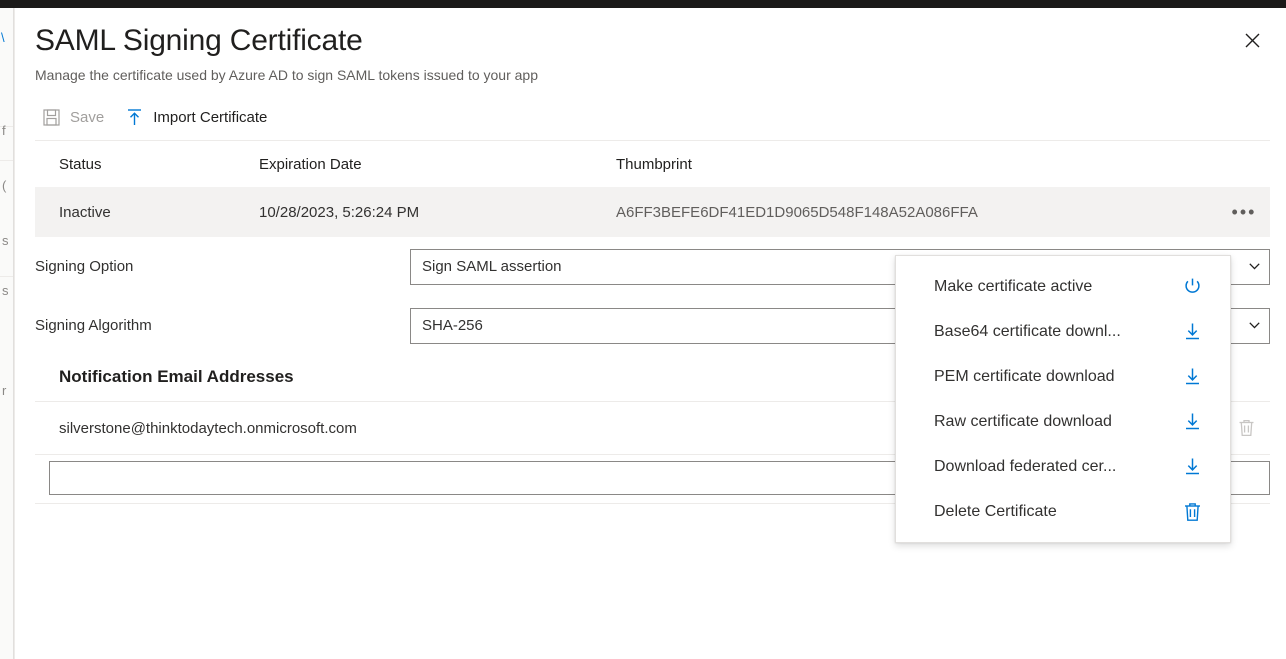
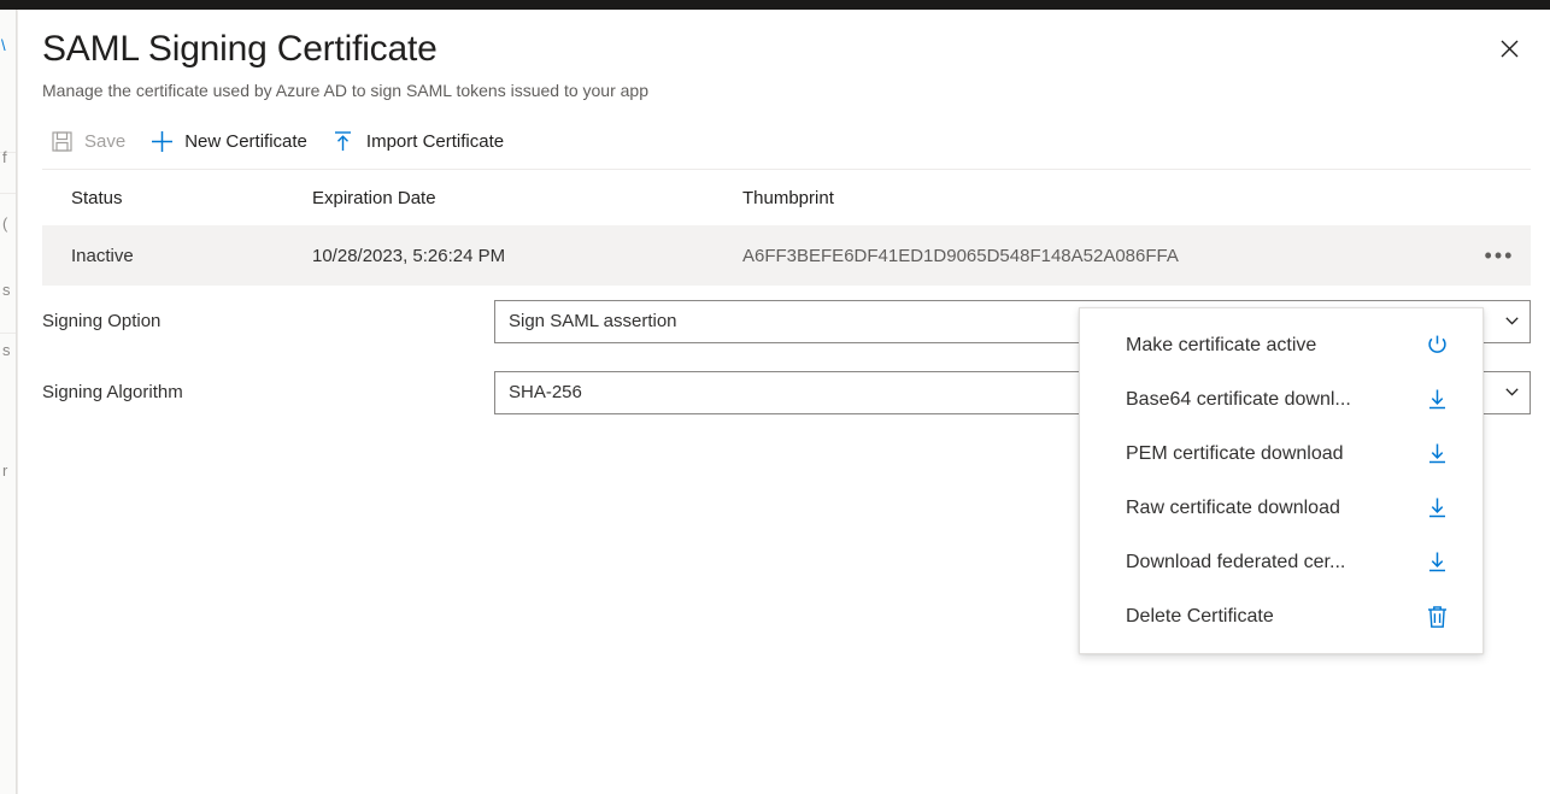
  \
  f
  (
  s
  s
  r
  SAML Signing Certificate
  Manage the certificate used by Azure AD to sign SAML tokens issued to your app
  Save
+ New Certificate
  Import Certificate
  Status
  Expiration Date
  Thumbprint
  Inactive
  10/28/2023, 5:26:24 PM
  A6FF3BEFE6DF41ED1D9065D548F148A52A086FFA
  •••
  Signing Option
  Sign SAML assertion
  Signing Algorithm
  SHA-256
- Notification Email Addresses
- silverstone@thinktodaytech.onmicrosoft.com
  Make certificate active
  Base64 certificate downl...
  PEM certificate download
  Raw certificate download
  Download federated cer...
  Delete Certificate
